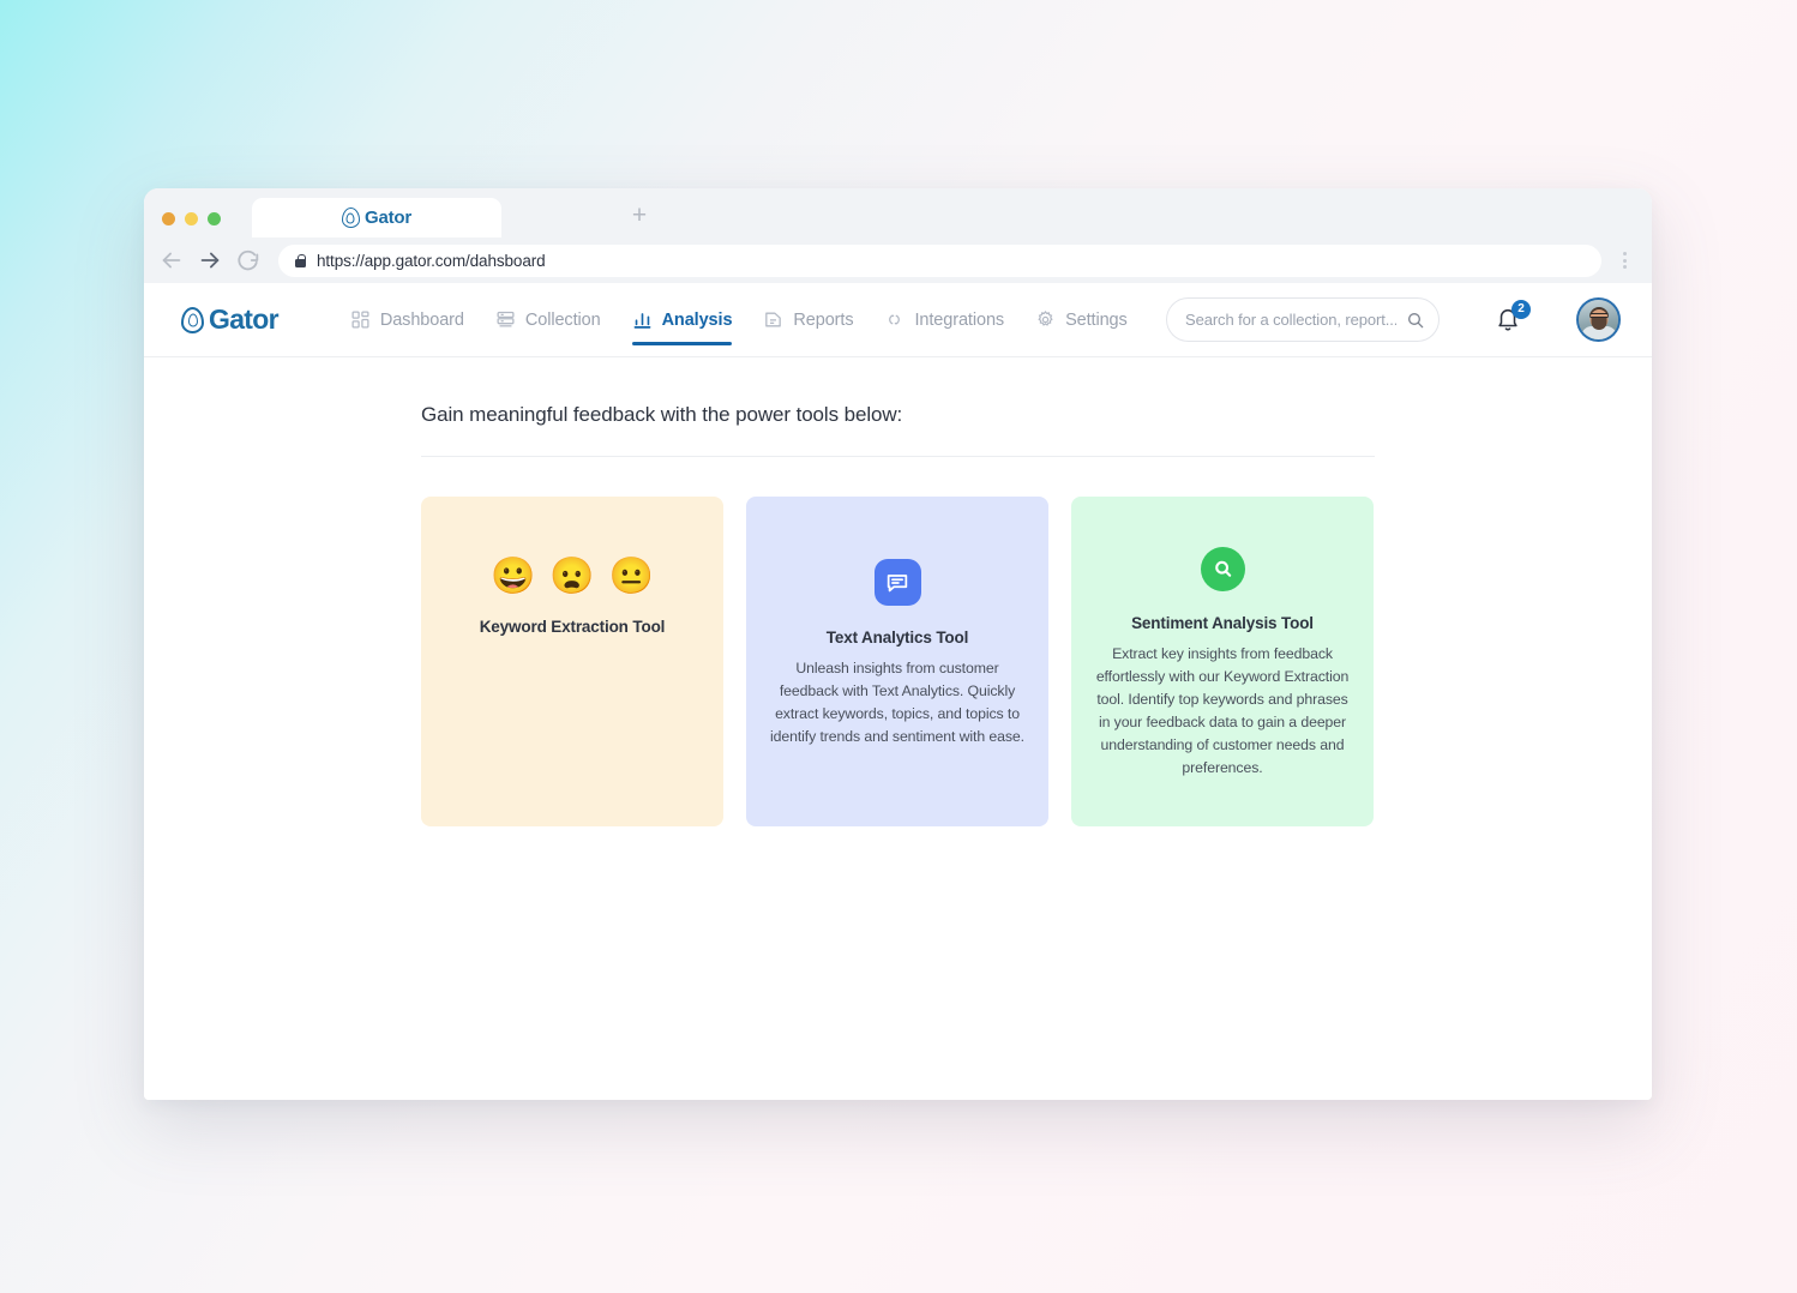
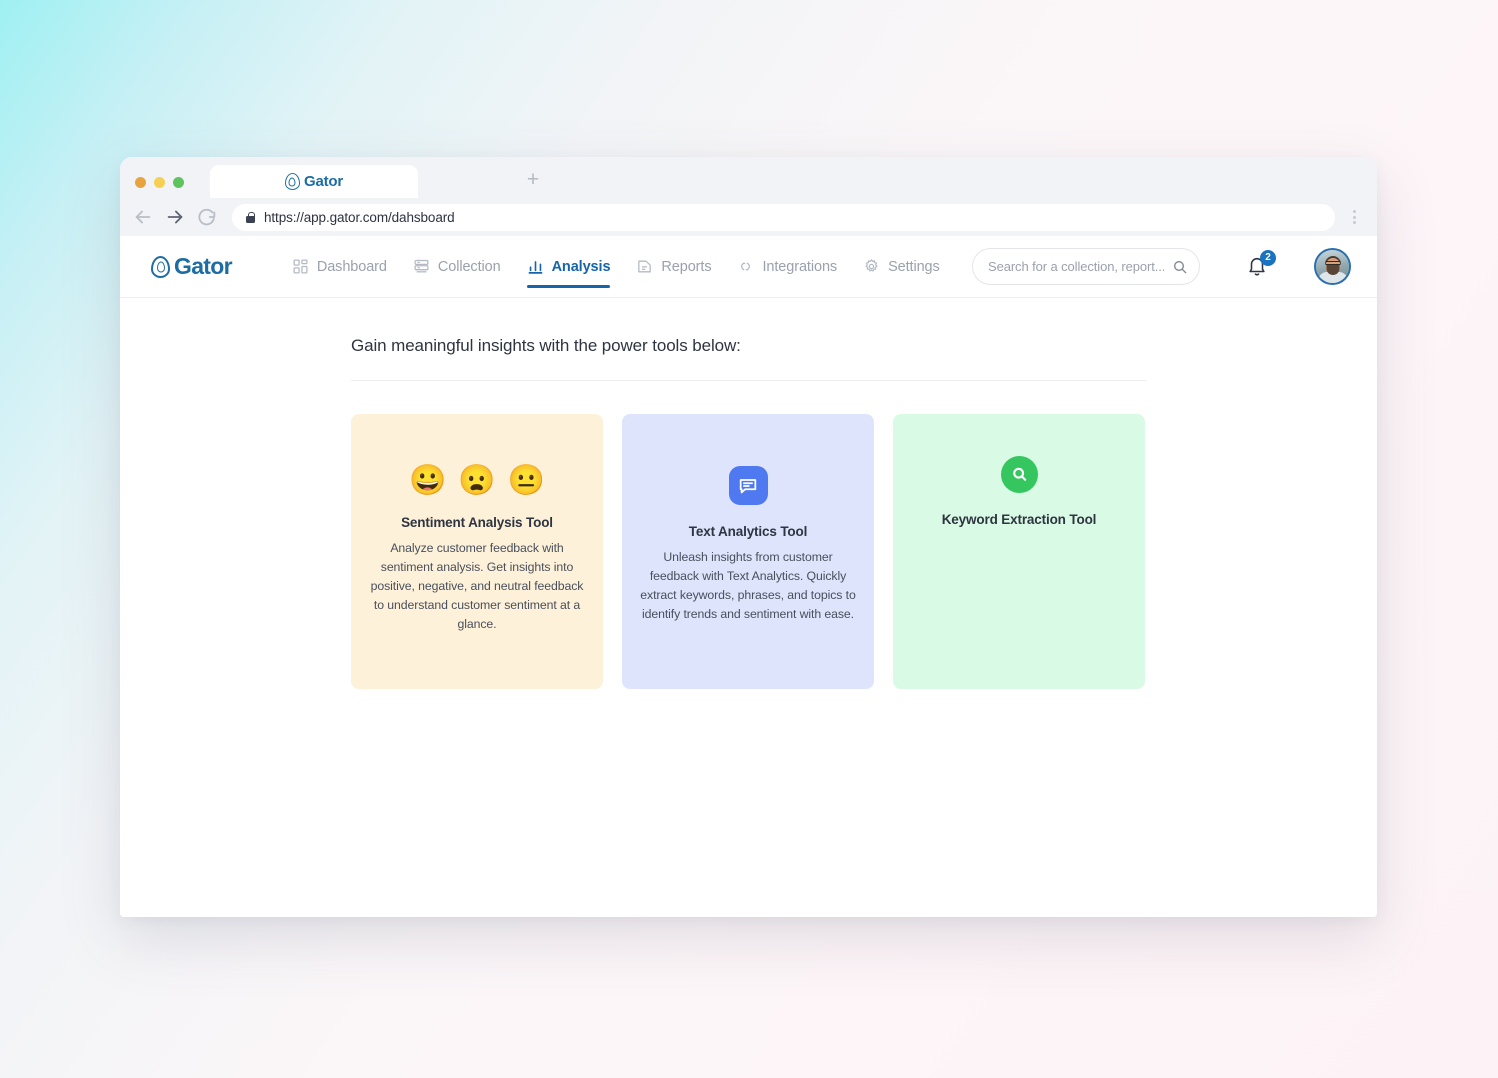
  Gator
  +
  https://app.gator.com/dahsboard
  Gator
  Dashboard
  Collection
  Analysis
  Reports
  Integrations
  Settings
  Search for a collection, report...
  2
- Gain meaningful feedback with the power tools below:
+ Gain meaningful insights with the power tools below:
  😀
  😦
  😐
- Keyword Extraction Tool
+ Sentiment Analysis Tool
+ Analyze customer feedback with sentiment analysis. Get insights into positive, negative, and neutral feedback to understand customer sentiment at a glance.
  Text Analytics Tool
- Unleash insights from customer feedback with Text Analytics. Quickly extract keywords, topics, and topics to identify trends and sentiment with ease.
+ Unleash insights from customer feedback with Text Analytics. Quickly extract keywords, phrases, and topics to identify trends and sentiment with ease.
- Sentiment Analysis Tool
+ Keyword Extraction Tool
- Extract key insights from feedback effortlessly with our Keyword Extraction tool. Identify top keywords and phrases in your feedback data to gain a deeper understanding of customer needs and preferences.
